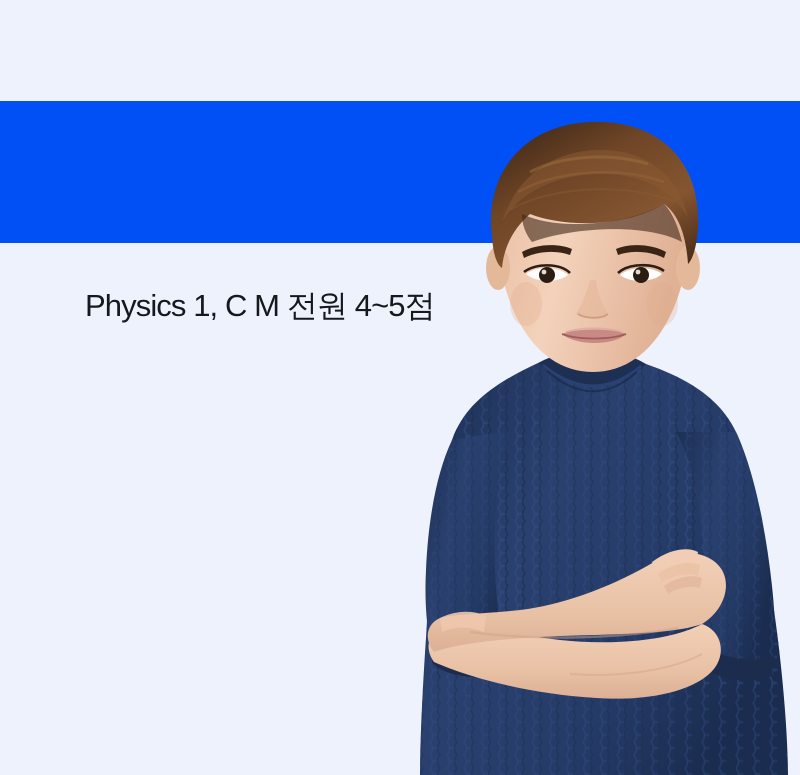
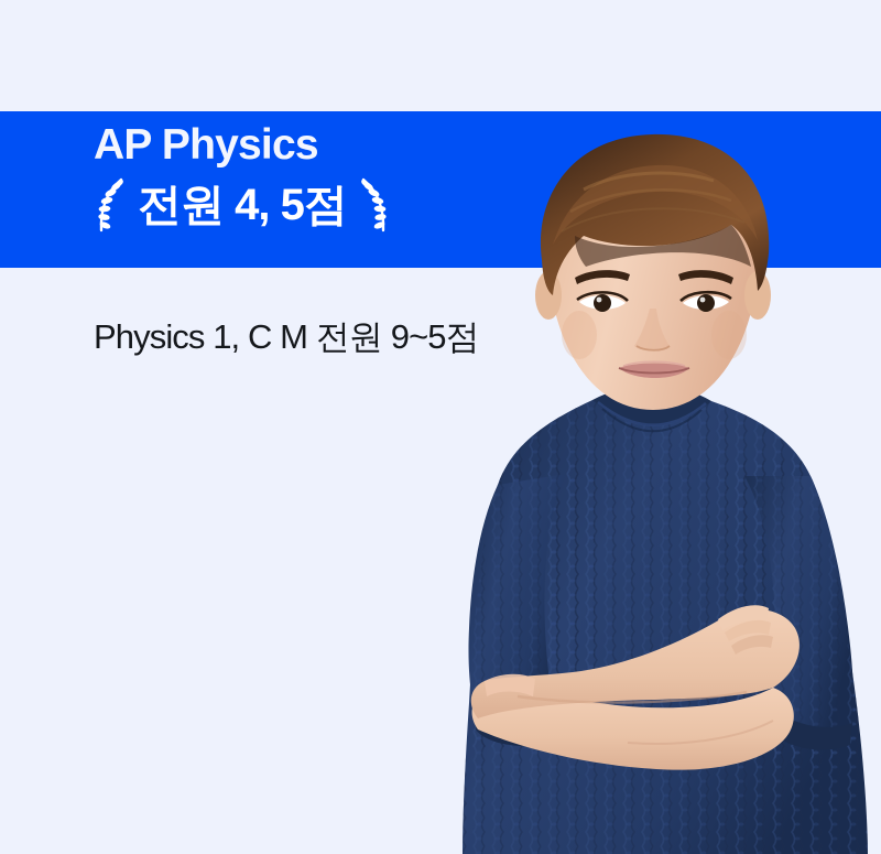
+ AP Physics
+ 전원 4, 5점
- Physics 1, C M 전원 4~5점
+ Physics 1, C M 전원 9~5점
